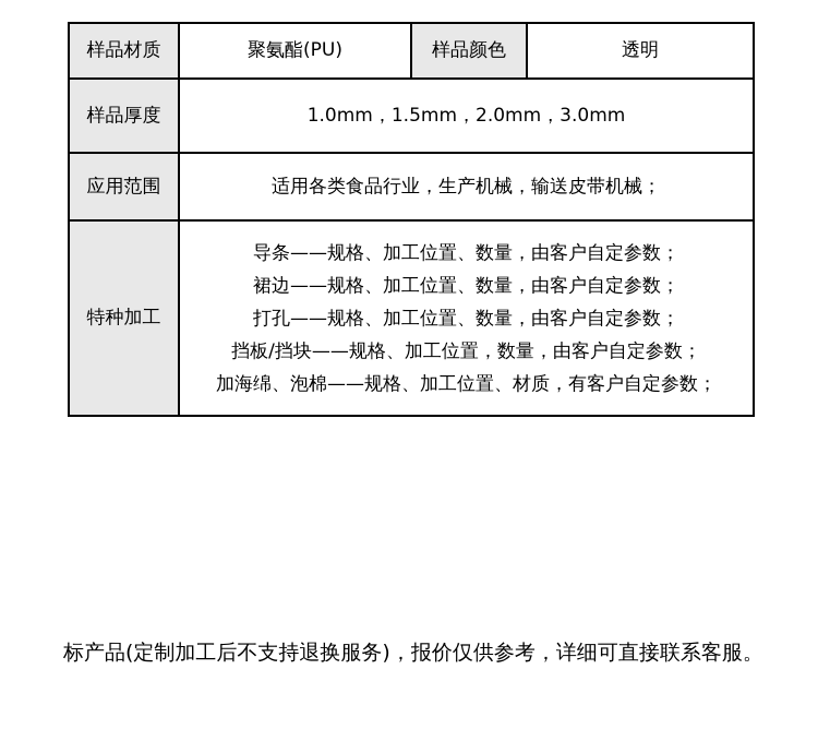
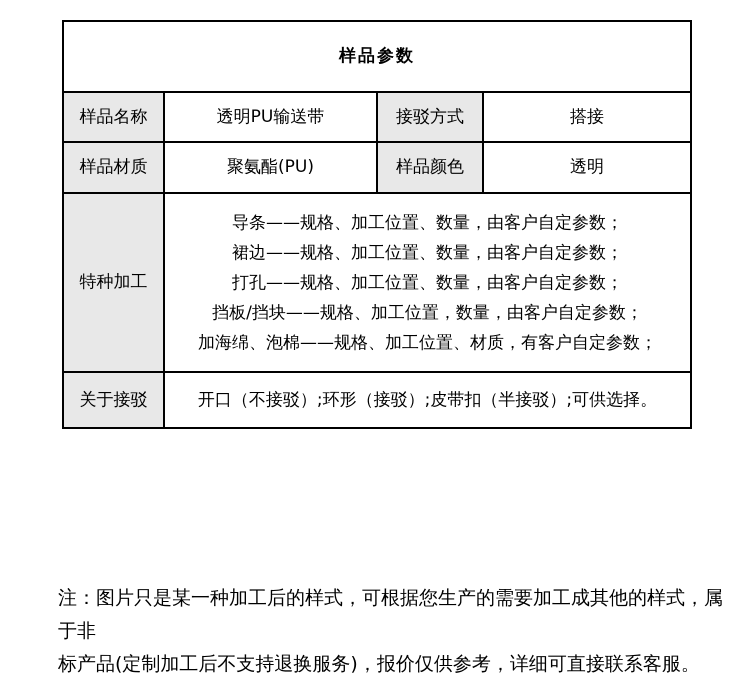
+ 样品参数
+ 样品名称	透明PU输送带	接驳方式	搭接
  样品材质	聚氨酯(PU)	样品颜色	透明
- 样品厚度	1.0mm，1.5mm，2.0mm，3.0mm
- 应用范围	适用各类食品行业，生产机械，输送皮带机械；
  特种加工	导条——规格、加工位置、数量，由客户自定参数； 裙边——规格、加工位置、数量，由客户自定参数； 打孔——规格、加工位置、数量，由客户自定参数； 挡板/挡块——规格、加工位置，数量，由客户自定参数； 加海绵、泡棉——规格、加工位置、材质，有客户自定参数；
+ 关于接驳	开口（不接驳）;环形（接驳）;皮带扣（半接驳）;可供选择。
+ 注：图片只是某一种加工后的样式，可根据您生产的需要加工成其他的样式，属于非
  标产品(定制加工后不支持退换服务)，报价仅供参考，详细可直接联系客服。
